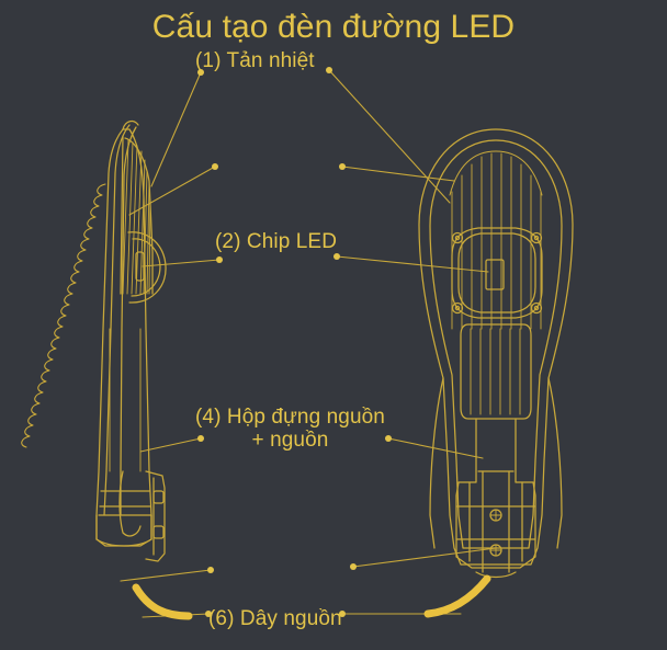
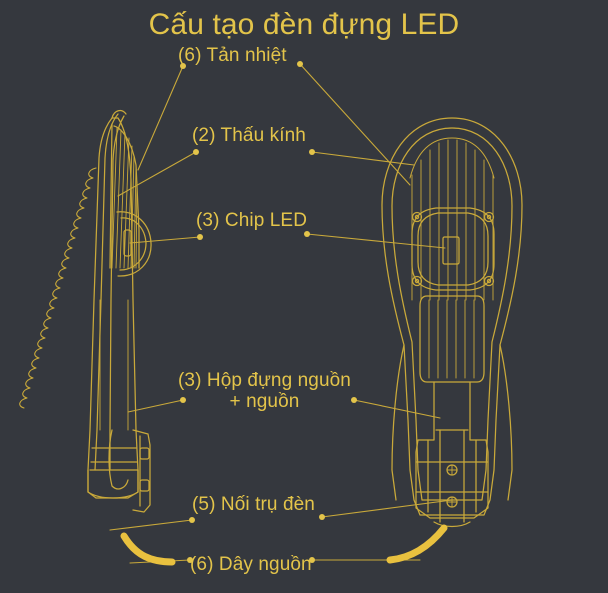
- Cấu tạo đèn đường LED
+ Cấu tạo đèn đựng LED
- (1) Tản nhiệt
+ (6) Tản nhiệt
+ (2) Thấu kính
- (2) Chip LED
+ (3) Chip LED
- (4) Hộp đựng nguồn
+ (3) Hộp đựng nguồn
  + nguồn
+ (5) Nối trụ đèn
  (6) Dây nguồn
